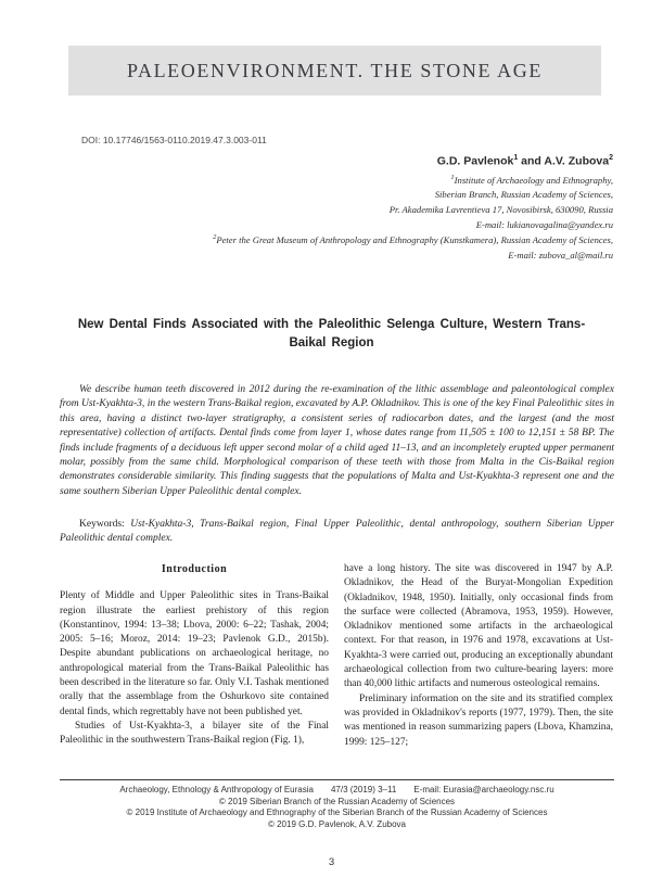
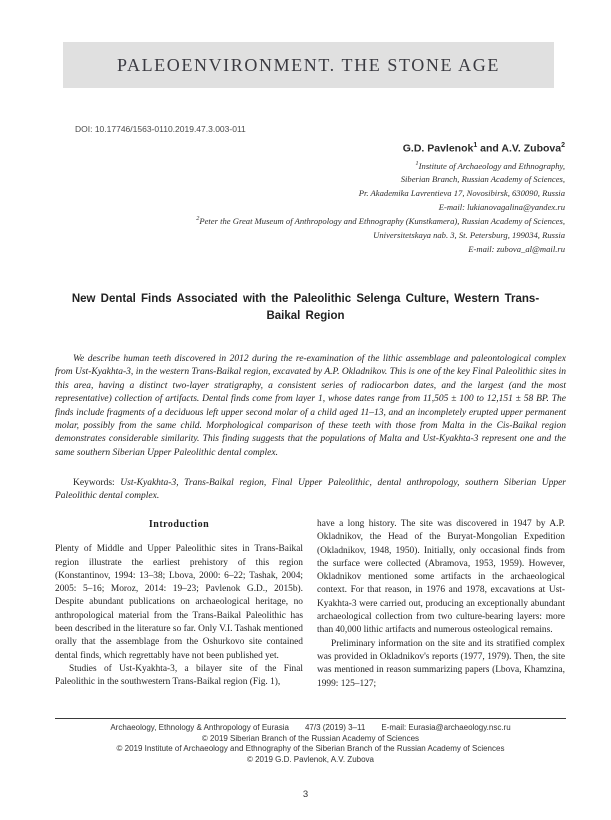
  PALEOENVIRONMENT. THE STONE AGE
  DOI: 10.17746/1563-0110.2019.47.3.003-011
  G.D. Pavlenok and A.V. Zubova
  Institute of Archaeology and Ethnography,
  Siberian Branch, Russian Academy of Sciences,
  Pr. Akademika Lavrentieva 17, Novosibirsk, 630090, Russia
  E-mail: lukianovagalina@yandex.ru
  Peter the Great Museum of Anthropology and Ethnography (Kunstkamera), Russian Academy of Sciences,
+ Universitetskaya nab. 3, St. Petersburg, 199034, Russia
  E-mail: zubova_al@mail.ru
  New Dental Finds Associated with the Paleolithic Selenga Culture, Western Trans-Baikal Region
  We describe human teeth discovered in 2012 during the re-examination of the lithic assemblage and paleontological complex from Ust-Kyakhta-3, in the western Trans-Baikal region, excavated by A.P. Okladnikov. This is one of the key Final Paleolithic sites in this area, having a distinct two-layer stratigraphy, a consistent series of radiocarbon dates, and the largest (and the most representative) collection of artifacts. Dental finds come from layer 1, whose dates range from 11,505 ± 100 to 12,151 ± 58 BP. The finds include fragments of a deciduous left upper second molar of a child aged 11–13, and an incompletely erupted upper permanent molar, possibly from the same child. Morphological comparison of these teeth with those from Malta in the Cis-Baikal region demonstrates considerable similarity. This finding suggests that the populations of Malta and Ust-Kyakhta-3 represent one and the same southern Siberian Upper Paleolithic dental complex.
  Keywords: Ust-Kyakhta-3, Trans-Baikal region, Final Upper Paleolithic, dental anthropology, southern Siberian Upper Paleolithic dental complex.
  Introduction
  Plenty of Middle and Upper Paleolithic sites in Trans-Baikal region illustrate the earliest prehistory of this region (Konstantinov, 1994: 13–38; Lbova, 2000: 6–22; Tashak, 2004; 2005: 5–16; Moroz, 2014: 19–23; Pavlenok G.D., 2015b). Despite abundant publications on archaeological heritage, no anthropological material from the Trans-Baikal Paleolithic has been described in the literature so far. Only V.I. Tashak mentioned orally that the assemblage from the Oshurkovo site contained dental finds, which regrettably have not been published yet.
  Studies of Ust-Kyakhta-3, a bilayer site of the Final Paleolithic in the southwestern Trans-Baikal region (Fig. 1),
  have a long history. The site was discovered in 1947 by A.P. Okladnikov, the Head of the Buryat-Mongolian Expedition (Okladnikov, 1948, 1950). Initially, only occasional finds from the surface were collected (Abramova, 1953, 1959). However, Okladnikov mentioned some artifacts in the archaeological context. For that reason, in 1976 and 1978, excavations at Ust-Kyakhta-3 were carried out, producing an exceptionally abundant archaeological collection from two culture-bearing layers: more than 40,000 lithic artifacts and numerous osteological remains.
  Preliminary information on the site and its stratified complex was provided in Okladnikov's reports (1977, 1979). Then, the site was mentioned in reason summarizing papers (Lbova, Khamzina, 1999: 125–127;
  Archaeology, Ethnology & Anthropology of Eurasia
  47/3 (2019) 3–11
  E-mail: Eurasia@archaeology.nsc.ru
  © 2019 Siberian Branch of the Russian Academy of Sciences
  © 2019 Institute of Archaeology and Ethnography of the Siberian Branch of the Russian Academy of Sciences
  © 2019 G.D. Pavlenok, A.V. Zubova
  3
